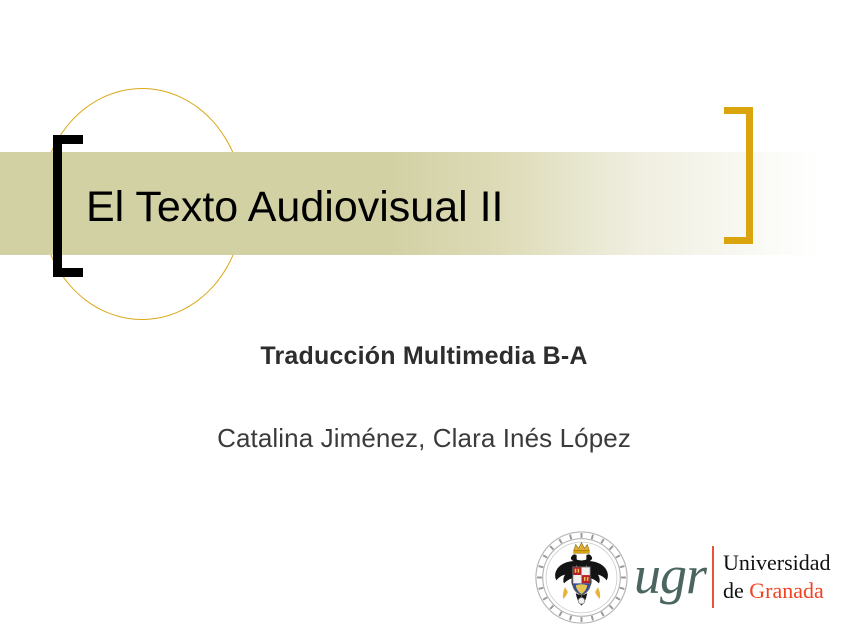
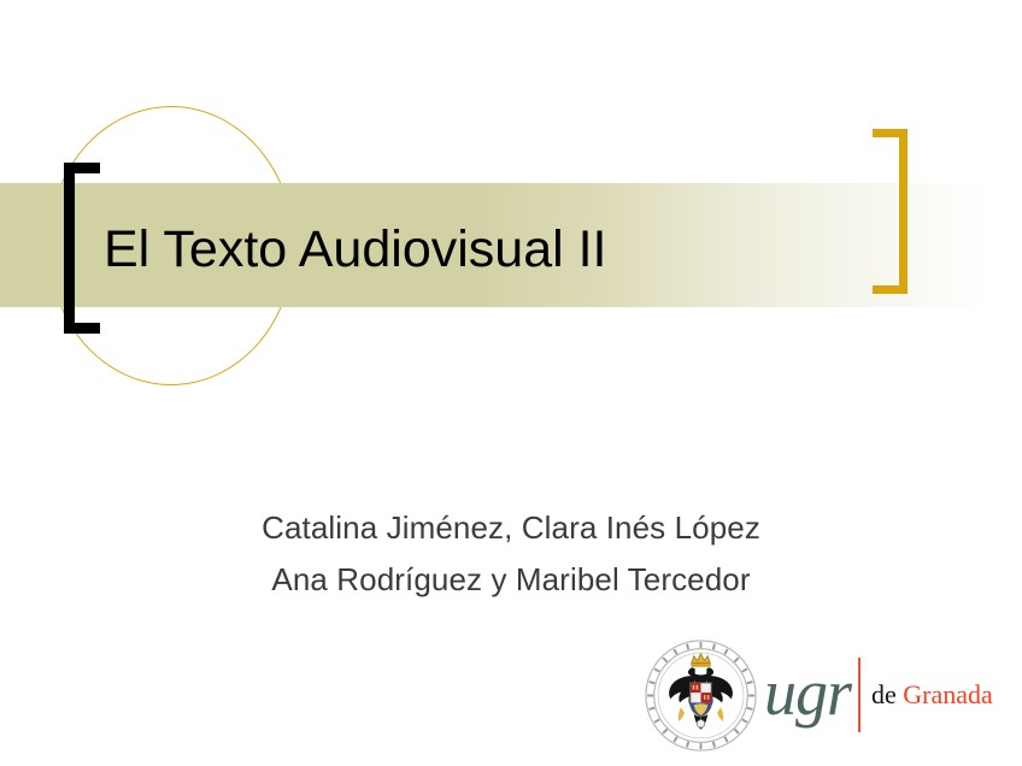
  El Texto Audiovisual II
- Traducción Multimedia B-A
  Catalina Jiménez, Clara Inés López
+ Ana Rodríguez y Maribel Tercedor
  ugr
- Universidad
  de Granada
